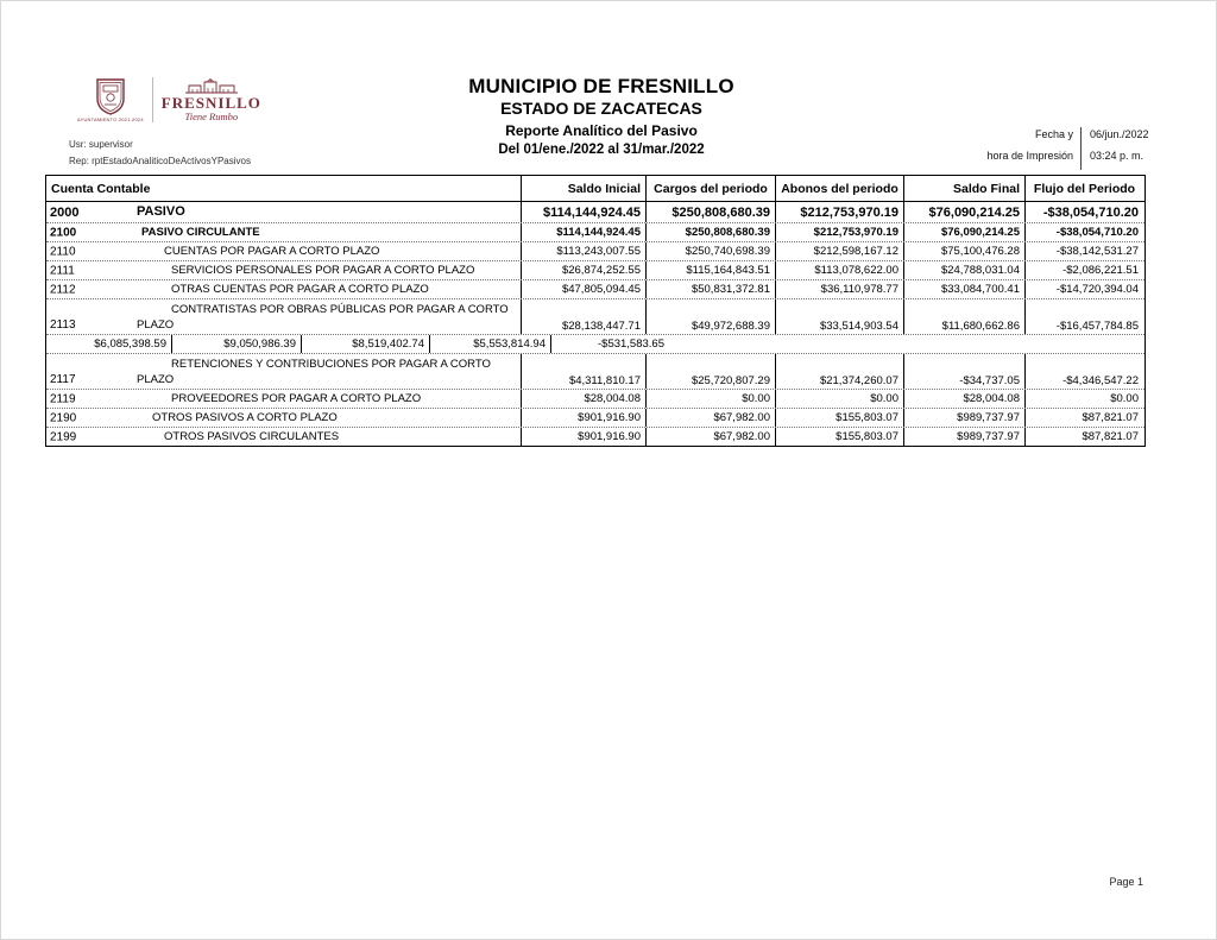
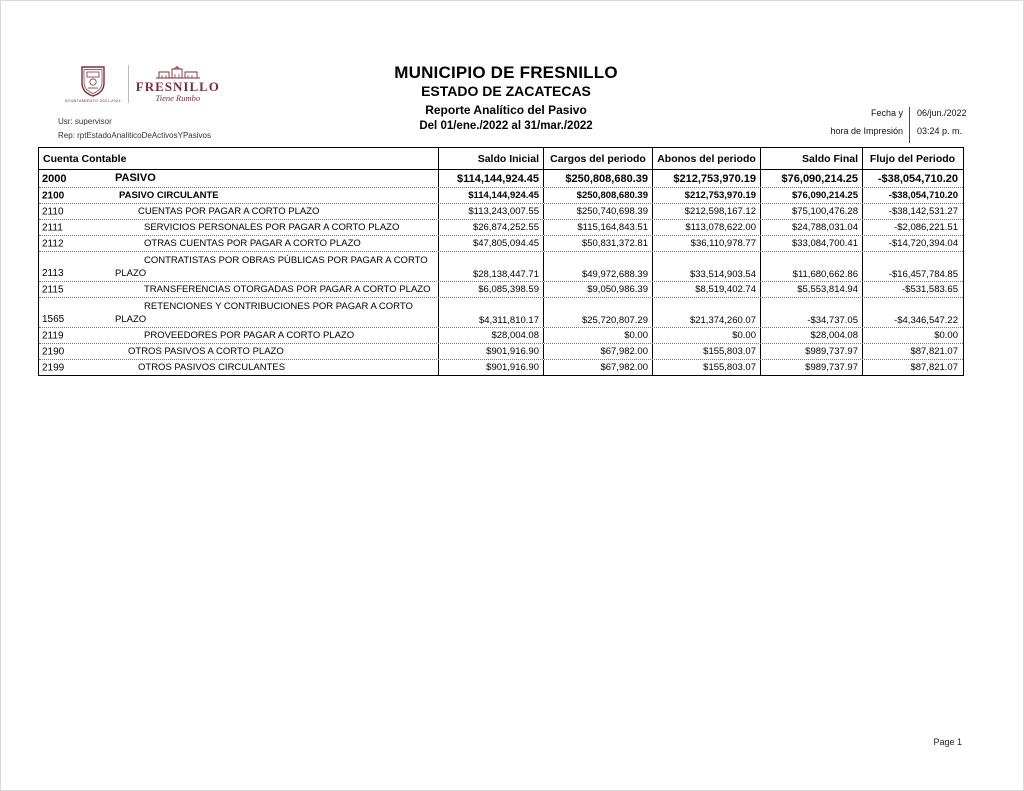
  FRESNILLO
  Tiene Rumbo
  Usr: supervisor
  Rep: rptEstadoAnaliticoDeActivosYPasivos
  MUNICIPIO DE FRESNILLO
  ESTADO DE ZACATECAS
  Reporte Analítico del Pasivo
  Del 01/ene./2022 al 31/mar./2022
  Fecha y
  hora de Impresión
  06/jun./2022
  03:24 p. m.
  Cuenta Contable
  Saldo Inicial
  Cargos del periodo
  Abonos del periodo
  Saldo Final
  Flujo del Periodo
  2000
  PASIVO
  $114,144,924.45
  $250,808,680.39
  $212,753,970.19
  $76,090,214.25
  -$38,054,710.20
  2100
  PASIVO CIRCULANTE
  $114,144,924.45
  $250,808,680.39
  $212,753,970.19
  $76,090,214.25
  -$38,054,710.20
  2110
  CUENTAS POR PAGAR A CORTO PLAZO
  $113,243,007.55
  $250,740,698.39
  $212,598,167.12
  $75,100,476.28
  -$38,142,531.27
  2111
  SERVICIOS PERSONALES POR PAGAR A CORTO PLAZO
  $26,874,252.55
  $115,164,843.51
  $113,078,622.00
  $24,788,031.04
  -$2,086,221.51
  2112
  OTRAS CUENTAS POR PAGAR A CORTO PLAZO
  $47,805,094.45
  $50,831,372.81
  $36,110,978.77
  $33,084,700.41
  -$14,720,394.04
  2113
  CONTRATISTAS POR OBRAS PÚBLICAS POR PAGAR A CORTO
  PLAZO
  $28,138,447.71
  $49,972,688.39
  $33,514,903.54
  $11,680,662.86
  -$16,457,784.85
+ 2115
+ TRANSFERENCIAS OTORGADAS POR PAGAR A CORTO PLAZO
  $6,085,398.59
  $9,050,986.39
  $8,519,402.74
  $5,553,814.94
  -$531,583.65
- 2117
+ 1565
  RETENCIONES Y CONTRIBUCIONES POR PAGAR A CORTO
  PLAZO
  $4,311,810.17
  $25,720,807.29
  $21,374,260.07
  -$34,737.05
  -$4,346,547.22
  2119
  PROVEEDORES POR PAGAR A CORTO PLAZO
  $28,004.08
  $0.00
  $0.00
  $28,004.08
  $0.00
  2190
  OTROS PASIVOS A CORTO PLAZO
  $901,916.90
  $67,982.00
  $155,803.07
  $989,737.97
  $87,821.07
  2199
  OTROS PASIVOS CIRCULANTES
  $901,916.90
  $67,982.00
  $155,803.07
  $989,737.97
  $87,821.07
  Page 1
